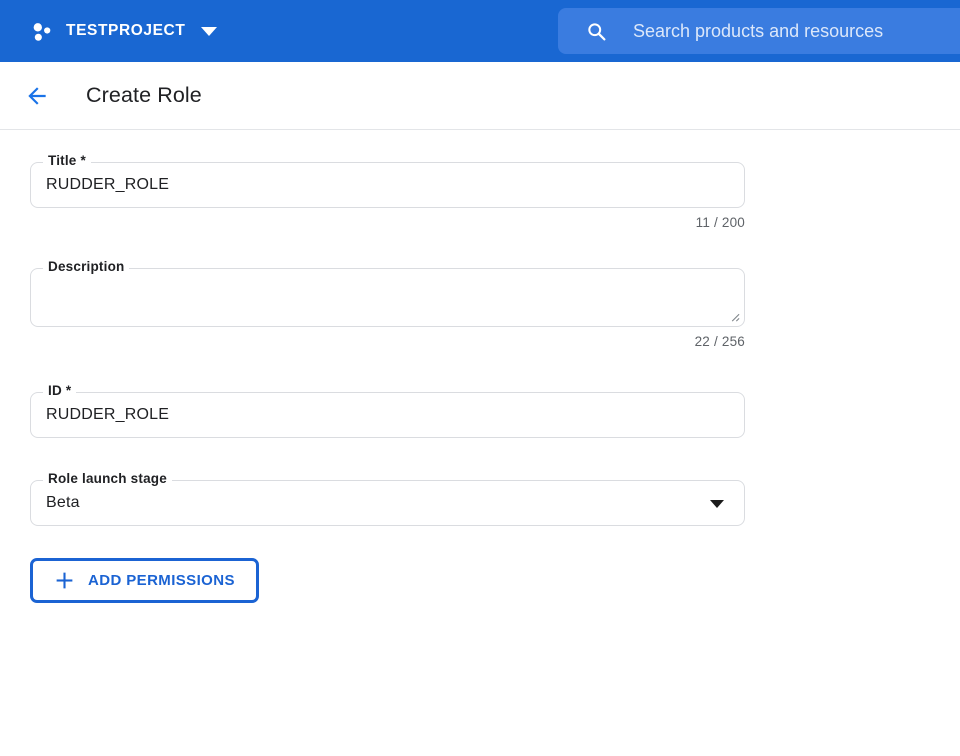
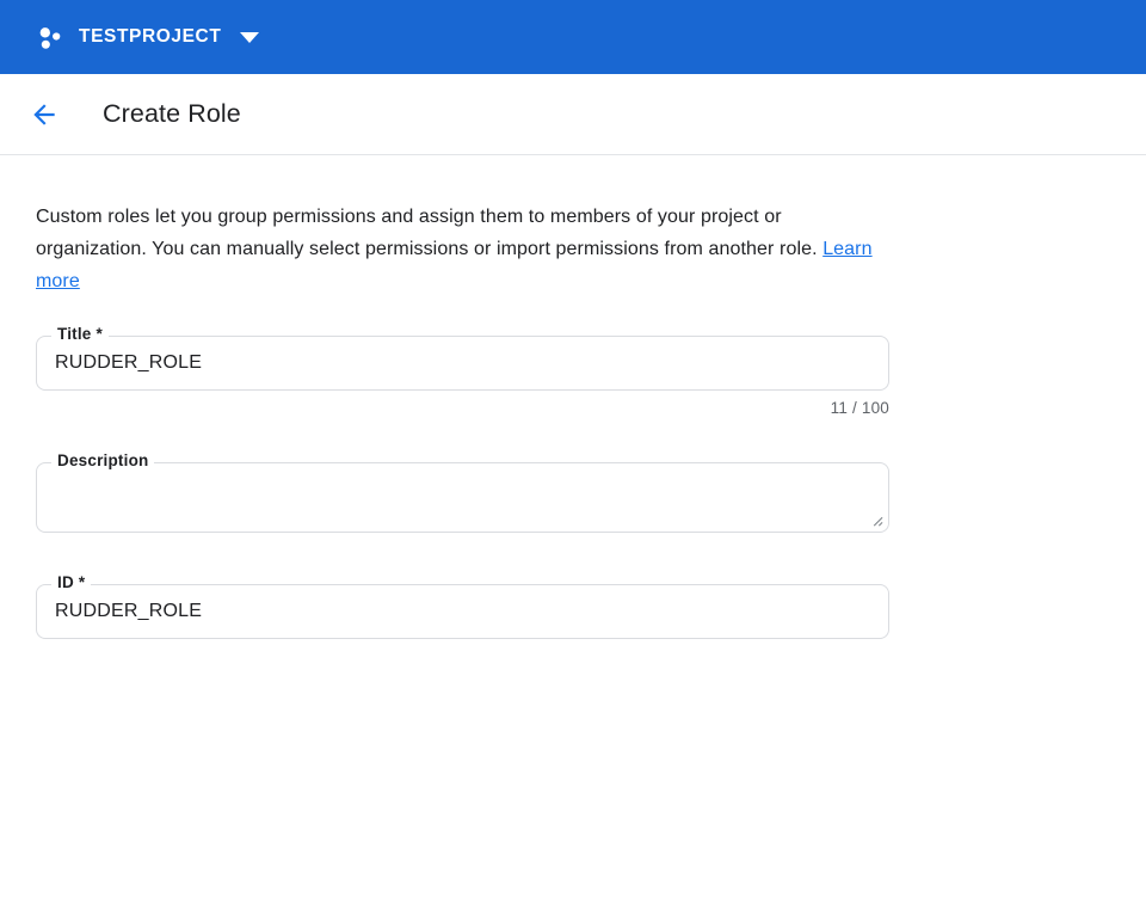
  TESTPROJECT
- Search products and resources
  Create Role
+ Custom roles let you group permissions and assign them to members of your project or organization. You can manually select permissions or import permissions from another role. Learn more
  Title *
  RUDDER_ROLE
- 11 / 200
+ 11 / 100
  Description
- 22 / 256
  ID *
  RUDDER_ROLE
- Role launch stage
- Beta
- ADD PERMISSIONS
